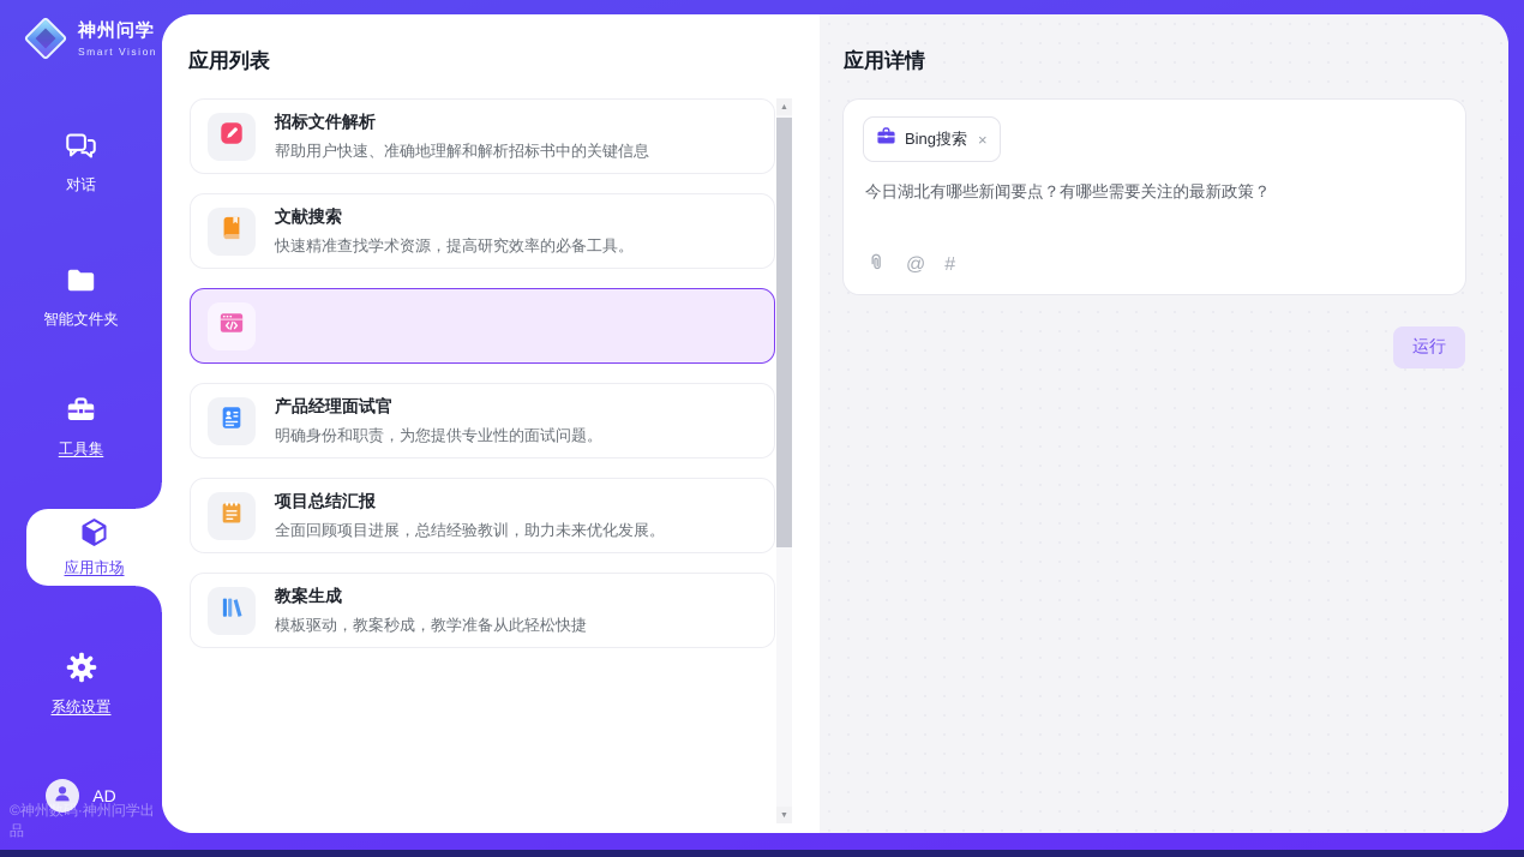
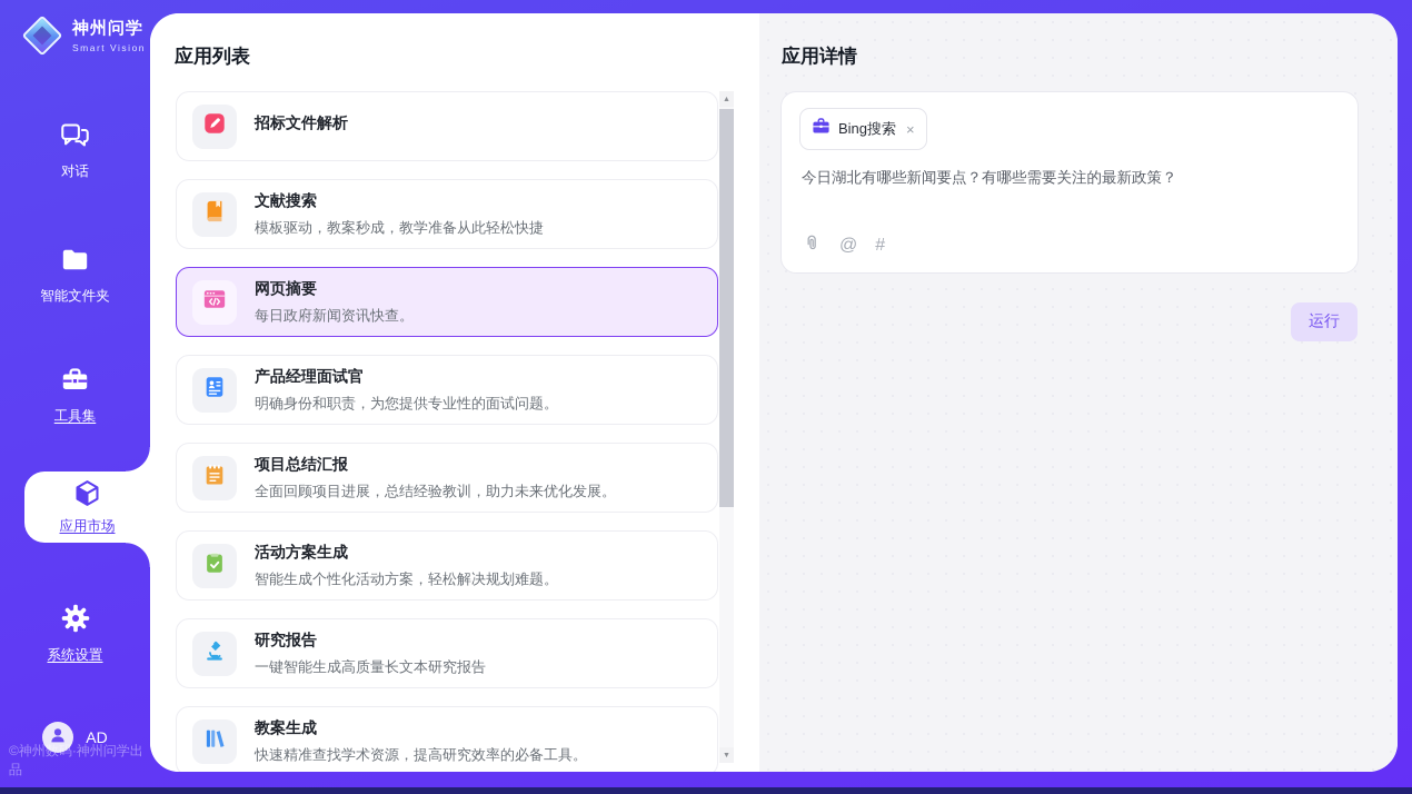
  神州问学
  Smart Vision
  对话
  智能文件夹
  工具集
  应用市场
  系统设置
  AD
  ©神州数码·神州问学出品
  应用列表
  招标文件解析
- 帮助用户快速、准确地理解和解析招标书中的关键信息
  文献搜索
- 快速精准查找学术资源，提高研究效率的必备工具。
+ 模板驱动，教案秒成，教学准备从此轻松快捷
+ 网页摘要
+ 每日政府新闻资讯快查。
  产品经理面试官
  明确身份和职责，为您提供专业性的面试问题。
  项目总结汇报
  全面回顾项目进展，总结经验教训，助力未来优化发展。
+ 活动方案生成
+ 智能生成个性化活动方案，轻松解决规划难题。
+ 研究报告
+ 一键智能生成高质量长文本研究报告
  教案生成
- 模板驱动，教案秒成，教学准备从此轻松快捷
+ 快速精准查找学术资源，提高研究效率的必备工具。
  应用详情
  Bing搜索
  ×
  今日湖北有哪些新闻要点？有哪些需要关注的最新政策？
  @
  #
  运行
